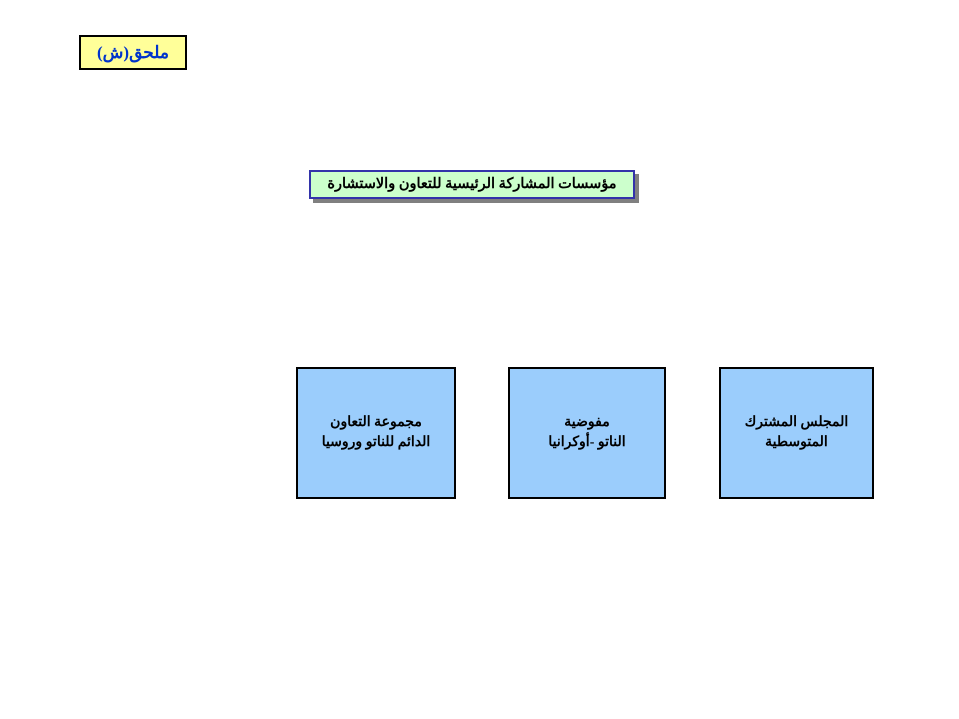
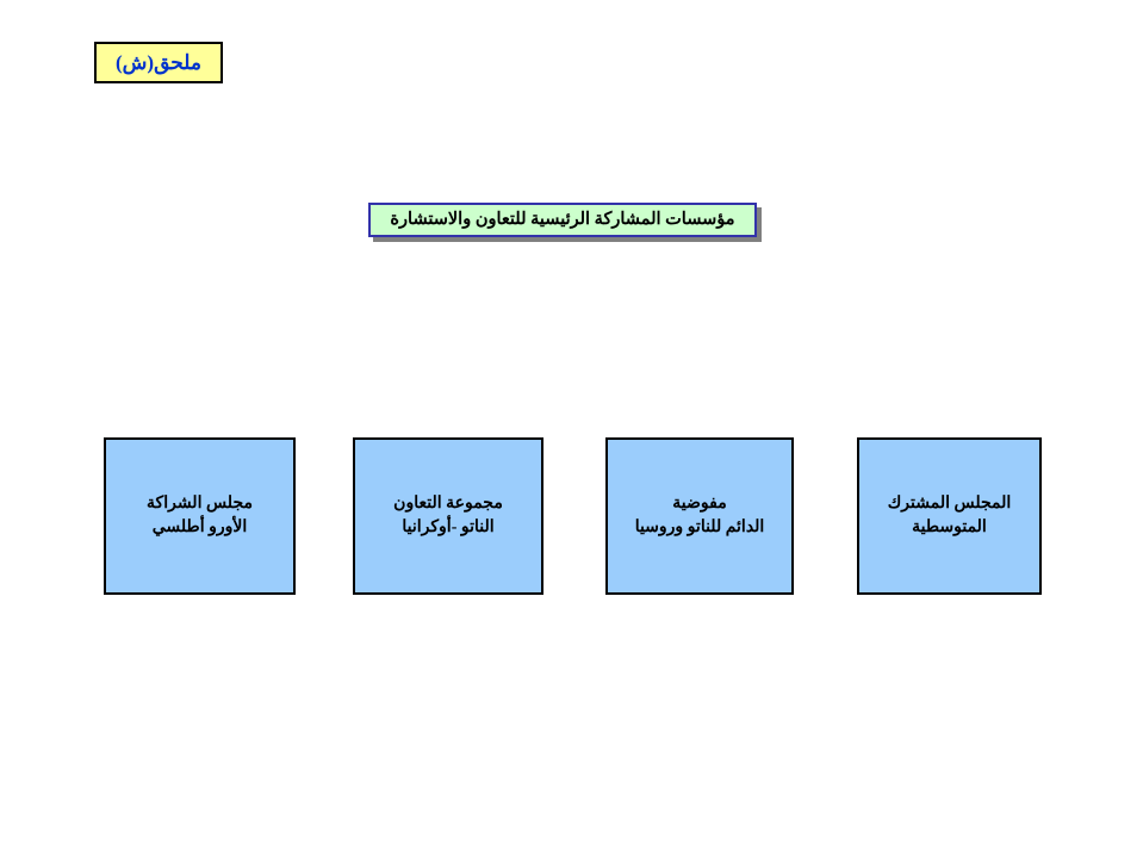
  ملحق(ش)
  مؤسسات المشاركة الرئيسية للتعاون والاستشارة
+ مجلس الشراكة
+ الأورو أطلسي
  مجموعة التعاون
- الدائم للناتو وروسيا
+ الناتو -أوكرانيا
  مفوضية
- الناتو -أوكرانيا
+ الدائم للناتو وروسيا
  المجلس المشترك
  المتوسطية
